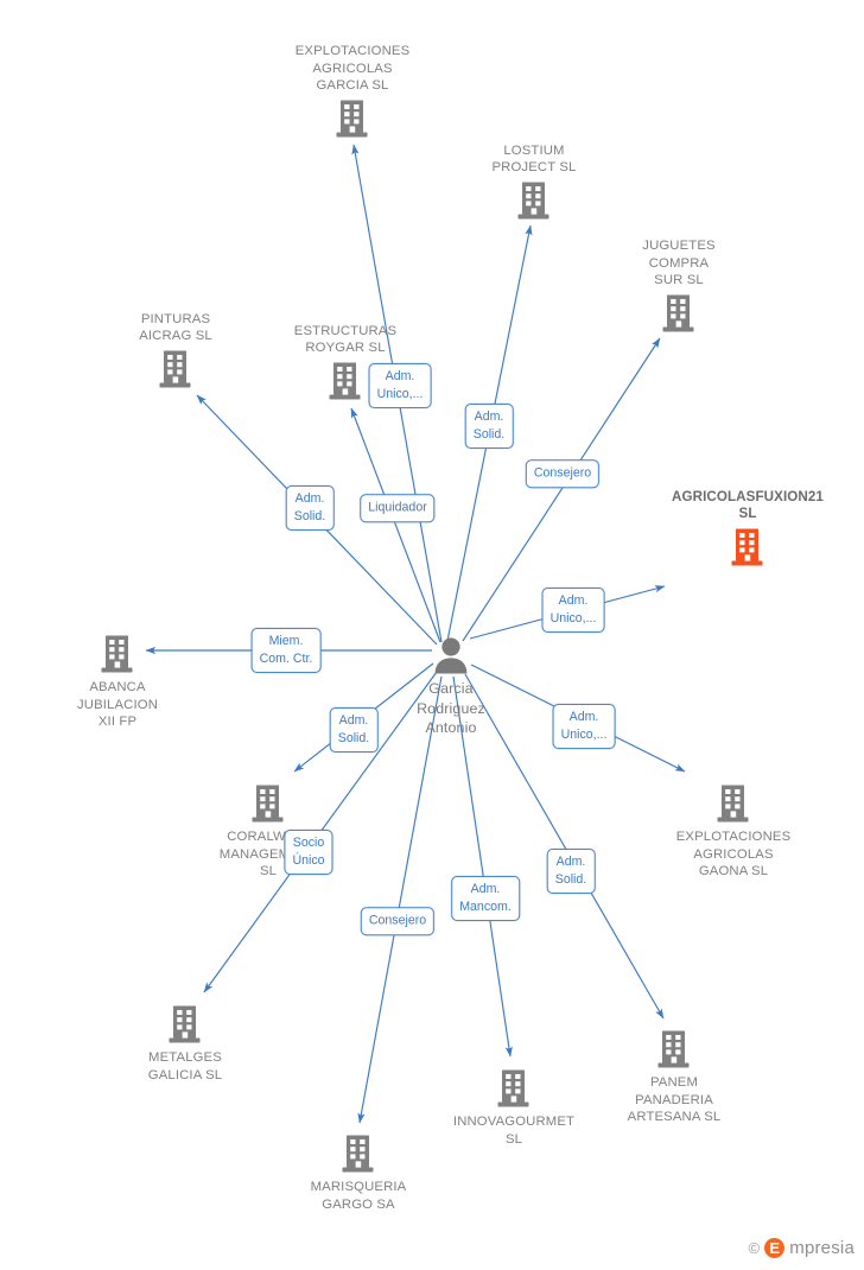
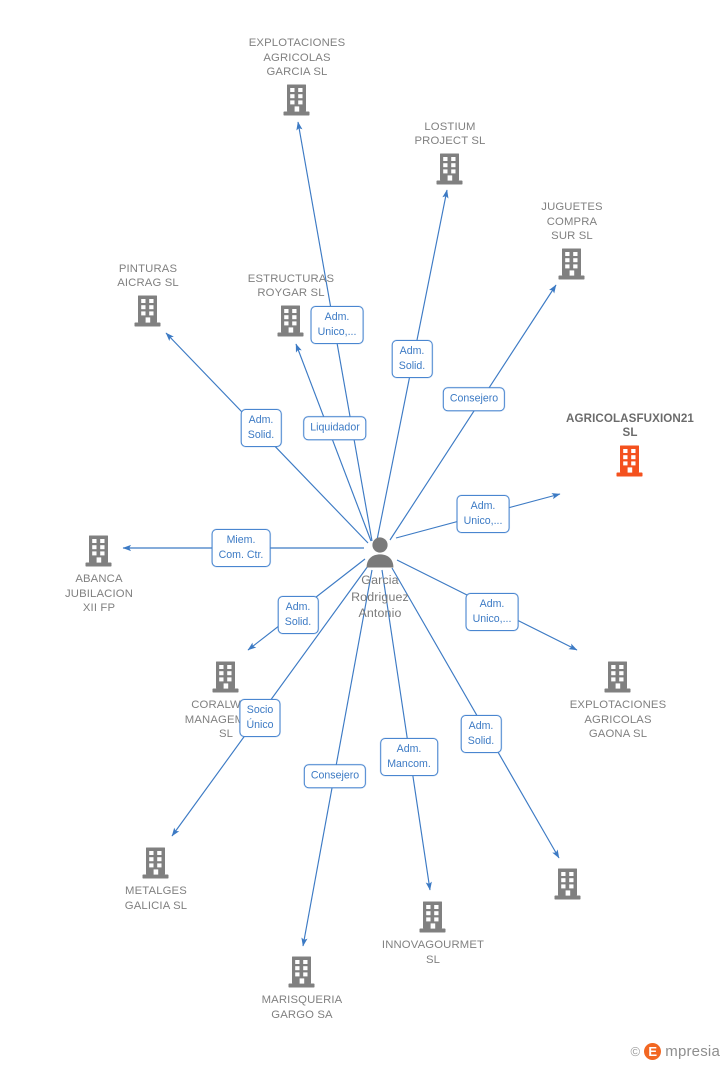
  EXPLOTACIONES
  AGRICOLAS
  GARCIA SL
  LOSTIUM
  PROJECT SL
  JUGUETES
  COMPRA
  SUR SL
  AGRICOLASFUXION21
  SL
  PINTURAS
  AICRAG SL
  ESTRUCTURAS
  ROYGAR SL
  ABANCA
  JUBILACION
  XII FP
  SL
  EXPLOTACIONES
  AGRICOLAS
  GAONA SL
  METALGES
  GALICIA SL
  MARISQUERIA
  GARGO SA
  INNOVAGOURMET
  SL
- PANEM
- PANADERIA
- ARTESANA SL
  Garcia
  Rodriguez
  Antonio
  Adm.
  Unico,...
  Adm.
  Solid.
  Consejero
  Adm.
  Solid.
  Liquidador
  Adm.
  Unico,...
  Miem.
  Com. Ctr.
  Adm.
  Solid.
  Adm.
  Unico,...
  Socio
  Único
  Adm.
  Solid.
  Adm.
  Mancom.
  Consejero
  ©
  E
  mpresia
